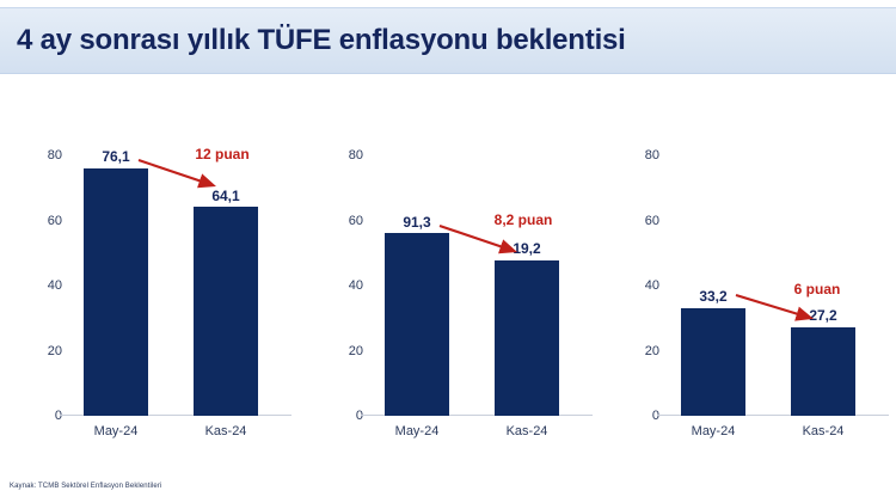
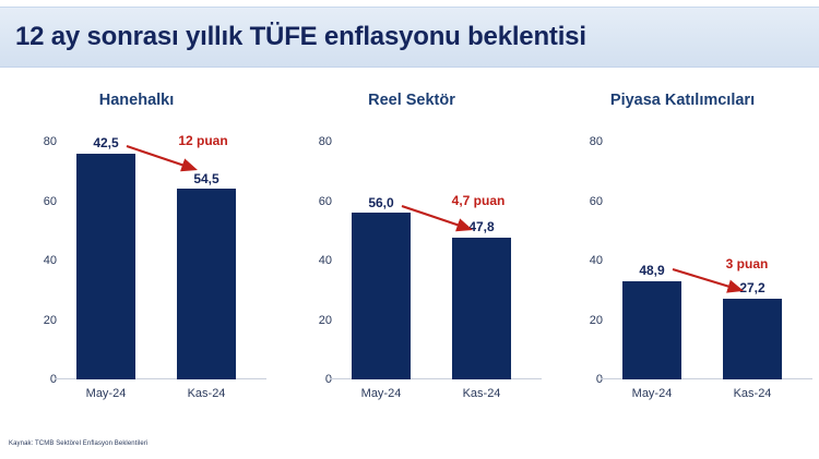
- 4 ay sonrası yıllık TÜFE enflasyonu beklentisi
+ 12 ay sonrası yıllık TÜFE enflasyonu beklentisi
+ Hanehalkı
  80
  60
  40
  20
  0
- 76,1
+ 42,5
- 64,1
+ 54,5
  12 puan
  May-24
  Kas-24
+ Reel Sektör
  80
  60
  40
  20
  0
- 91,3
+ 56,0
- 19,2
+ 47,8
- 8,2 puan
+ 4,7 puan
  May-24
  Kas-24
+ Piyasa Katılımcıları
  80
  60
  40
  20
  0
- 33,2
+ 48,9
  27,2
- 6 puan
+ 3 puan
  May-24
  Kas-24
